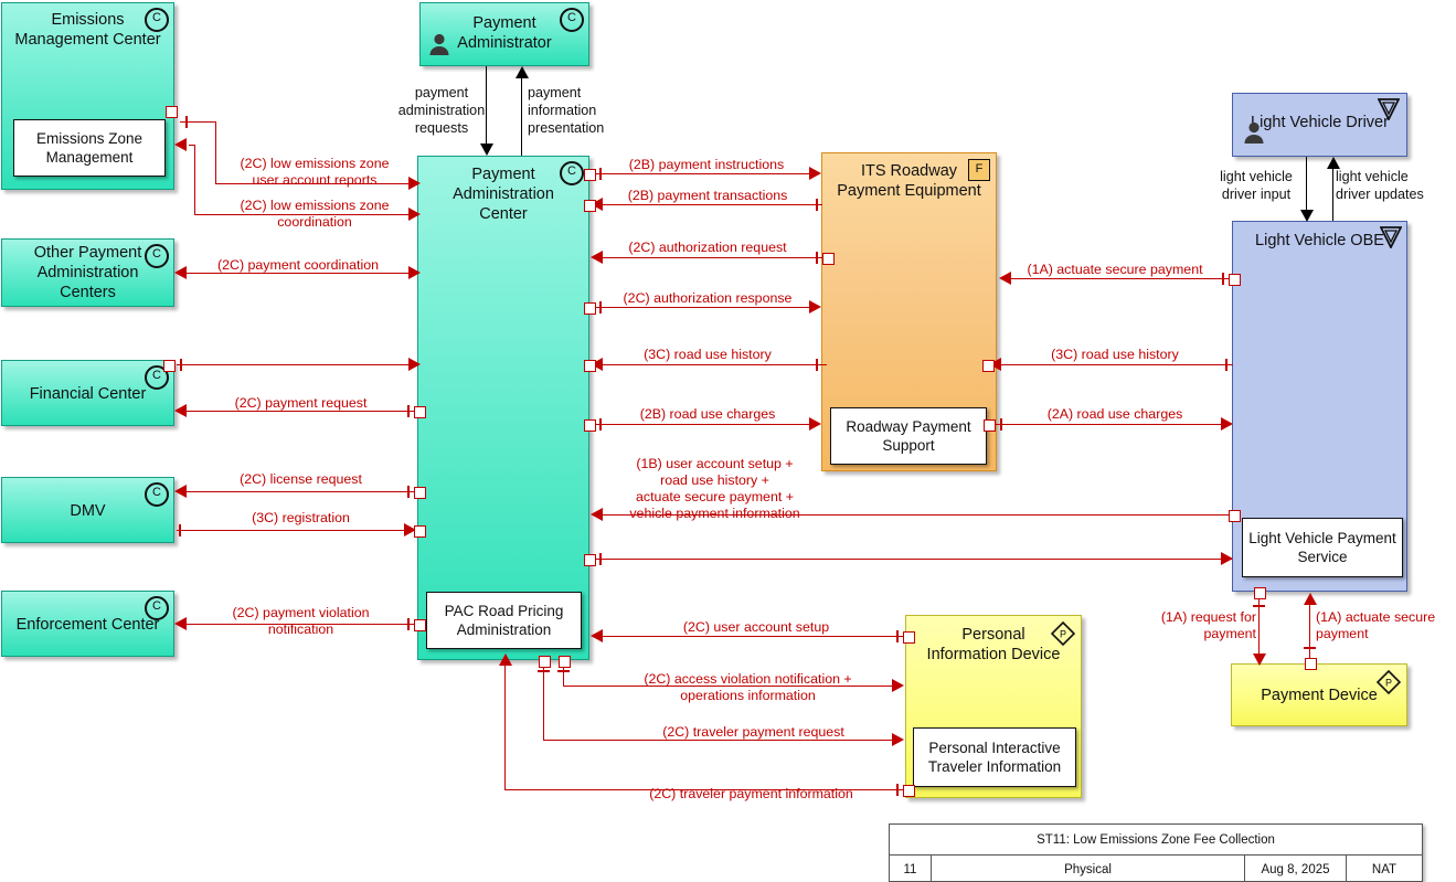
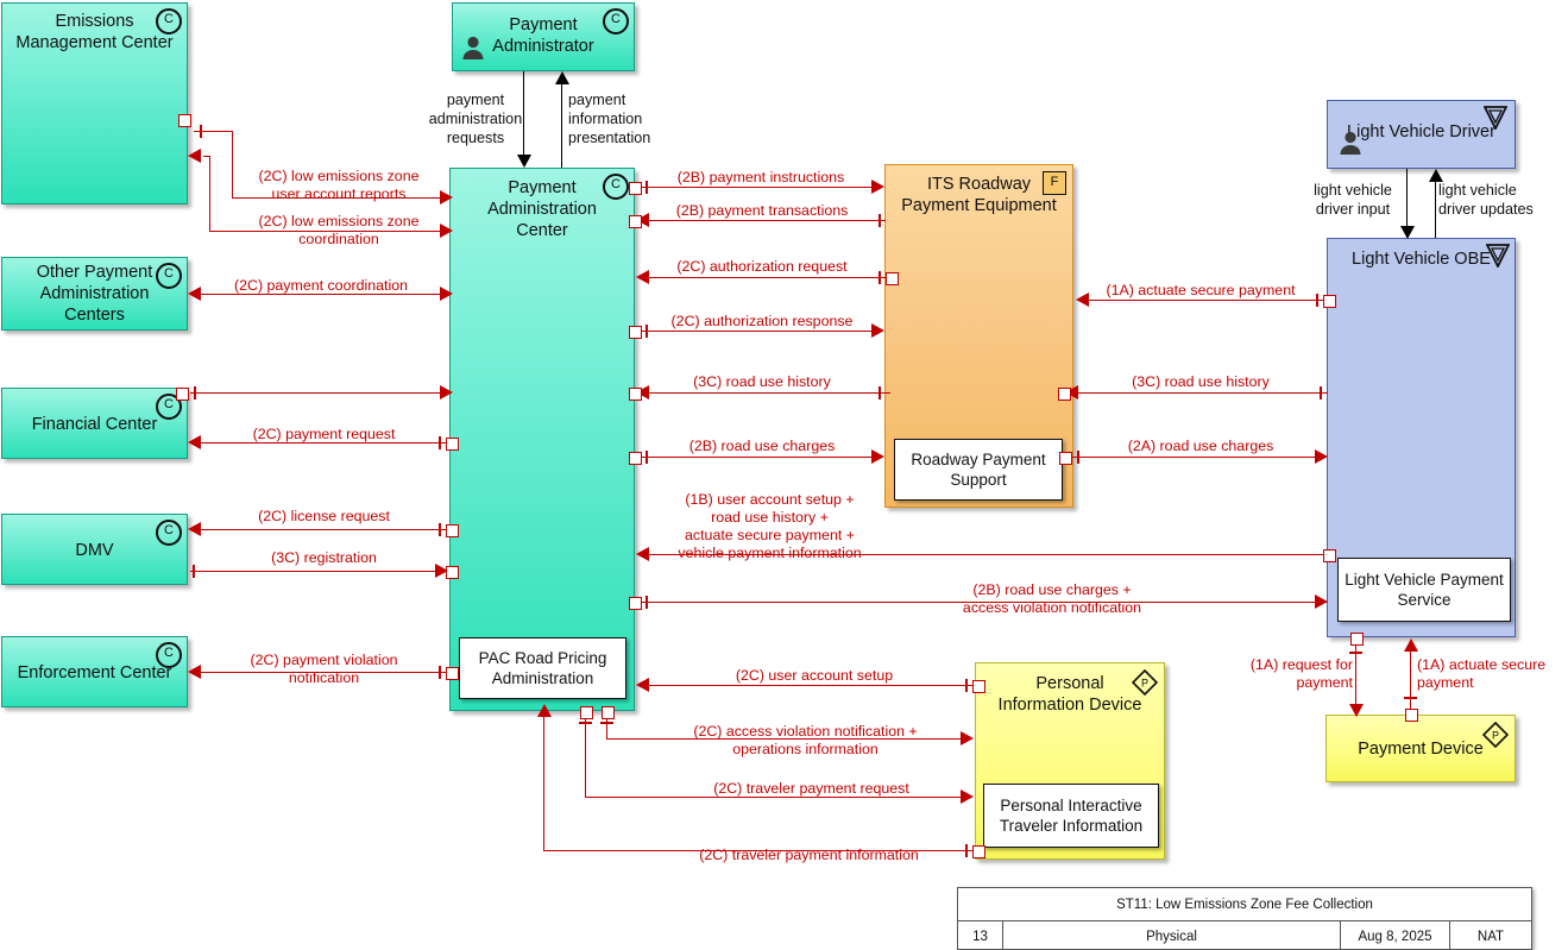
  Emissions
  Management Center
  C
- Emissions Zone
- Management
  Other Payment
  Administration
  Centers
  C
  Financial Center
  C
  DMV
  C
  Enforcement Center
  C
  Payment
  Administrator
  C
  Payment
  Administration
  Center
  C
  PAC Road Pricing
  Administration
  ITS Roadway
  Payment Equipment
  F
  Roadway Payment
  Support
  Light Vehicle Driver
  Light Vehicle OBE
  Light Vehicle Payment
  Service
  Payment Device
  P
  Personal
  Information Device
  P
  Personal Interactive
  Traveler Information
  (2C) low emissions zone
  user account reports
  (2C) low emissions zone
  coordination
  (2C) payment coordination
  (2C) payment request
  (2C) license request
  (3C) registration
  (2C) payment violation
  notification
  payment
  administration
  requests
  payment
  information
  presentation
  (2B) payment instructions
  (2B) payment transactions
  (2C) authorization request
  (2C) authorization response
  (3C) road use history
  (2B) road use charges
  (1B) user account setup +
  road use history +
  actuate secure payment +
  vehicle payment information
+ (2B) road use charges +
+ access violation notification
  (2C) user account setup
  (2C) access violation notification +
  operations information
  (2C) traveler payment request
  (2C) traveler payment information
  (1A) actuate secure payment
  (3C) road use history
  (2A) road use charges
  light vehicle
  driver input
  light vehicle
  driver updates
  (1A) request for
  payment
  (1A) actuate secure
  payment
  ST11: Low Emissions Zone Fee Collection
- 11
+ 13
  Physical
  Aug 8, 2025
  NAT
